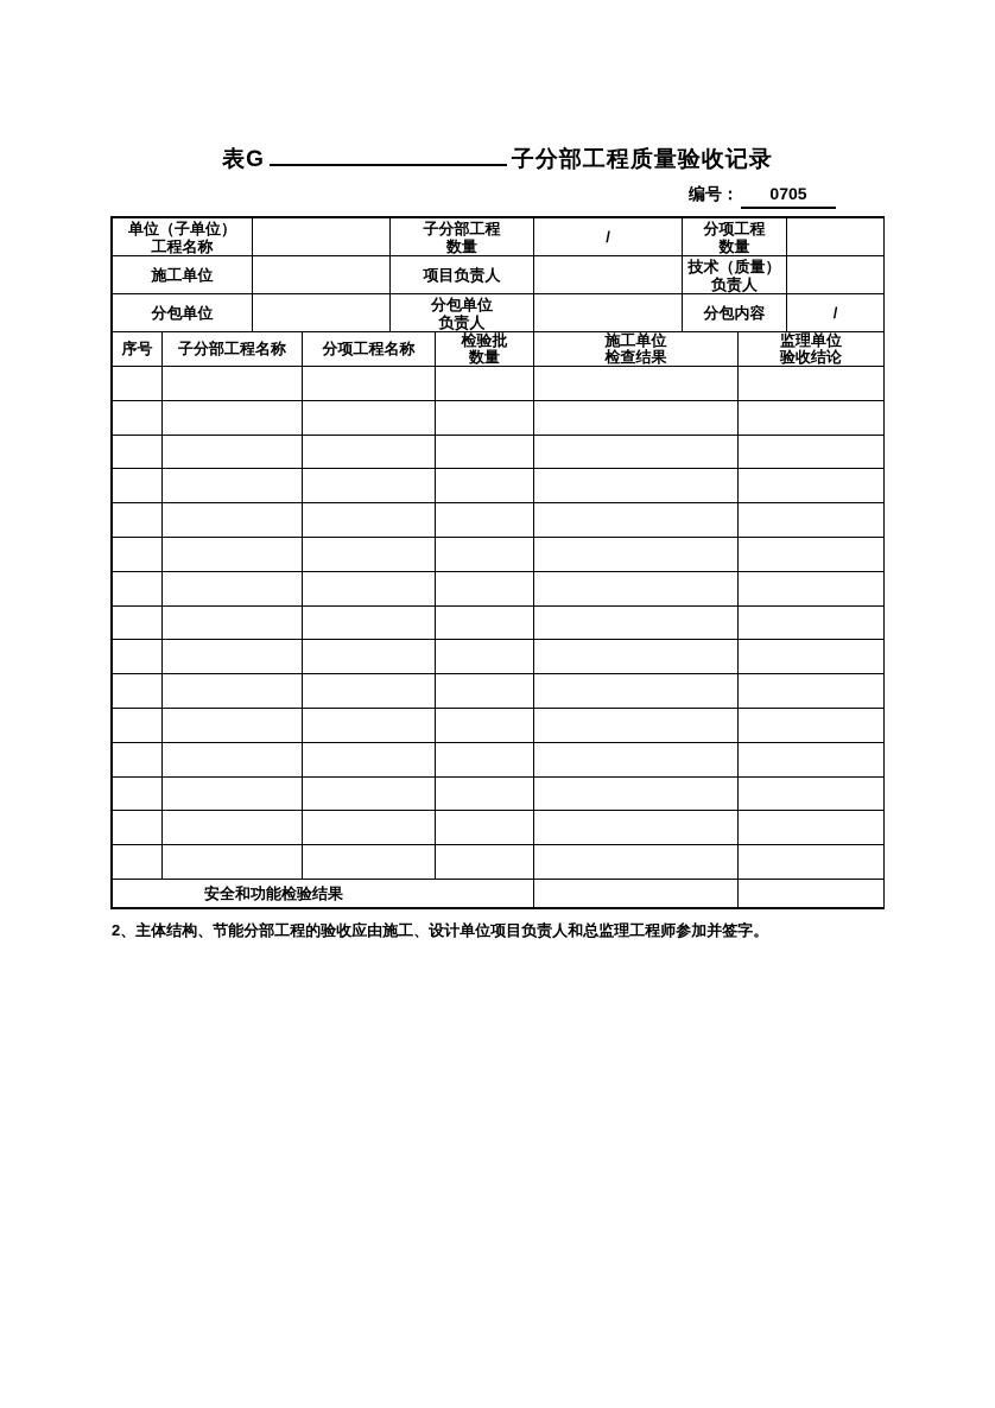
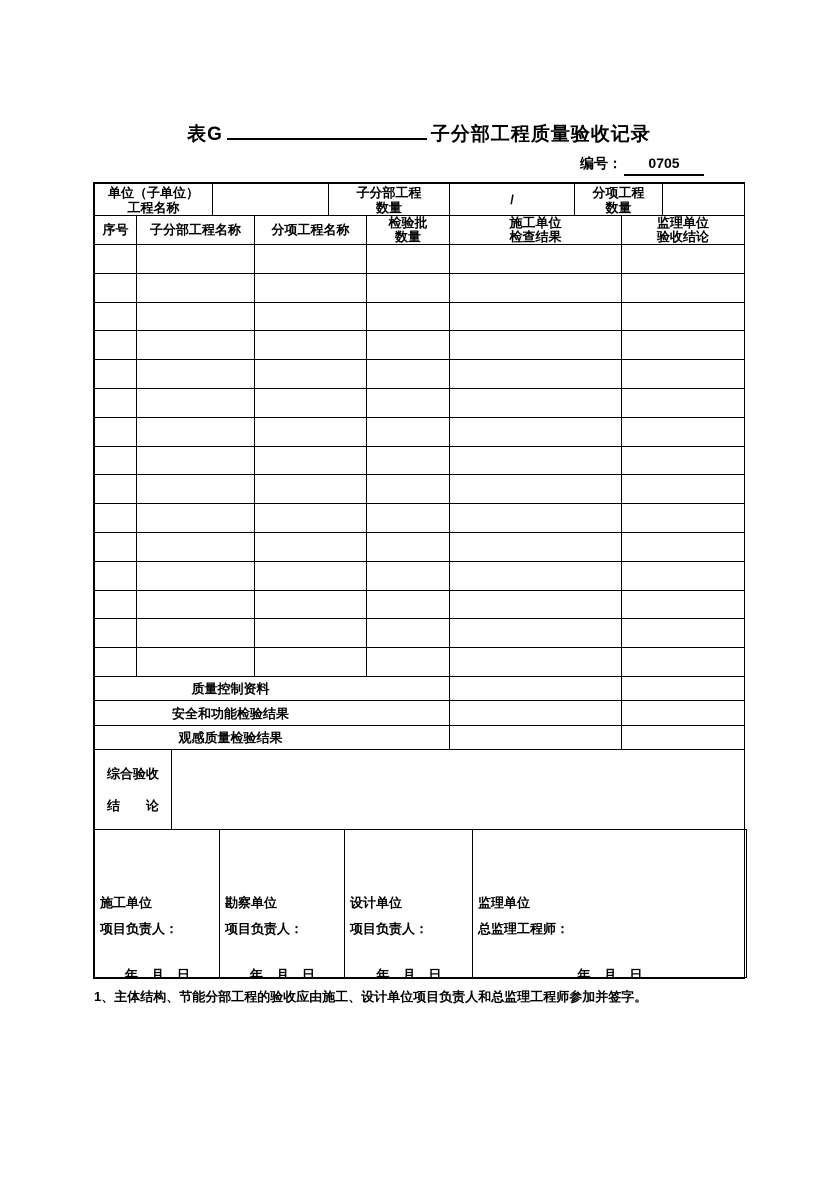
  表G 子分部工程质量验收记录
  编号：
  0705
  单位（子单位） 工程名称		子分部工程 数量	/	分项工程 数量
- 施工单位		项目负责人		技术（质量） 负责人
- 分包单位		分包单位 负责人		分包内容	/
  	序号	子分部工程名称	分项工程名称	检验批 数量	施工单位 检查结果	监理单位 验收结论
+ 质量控制资料
  安全和功能检验结果
+ 观感质量检验结果
+ 综合验收 结 论
+ 	施工单位 项目负责人： 年 月 日	勘察单位 项目负责人： 年 月 日	设计单位 项目负责人： 年 月 日	监理单位 总监理工程师： 年 月 日
- 2、主体结构、节能分部工程的验收应由施工、设计单位项目负责人和总监理工程师参加并签字。
+ 1、主体结构、节能分部工程的验收应由施工、设计单位项目负责人和总监理工程师参加并签字。
